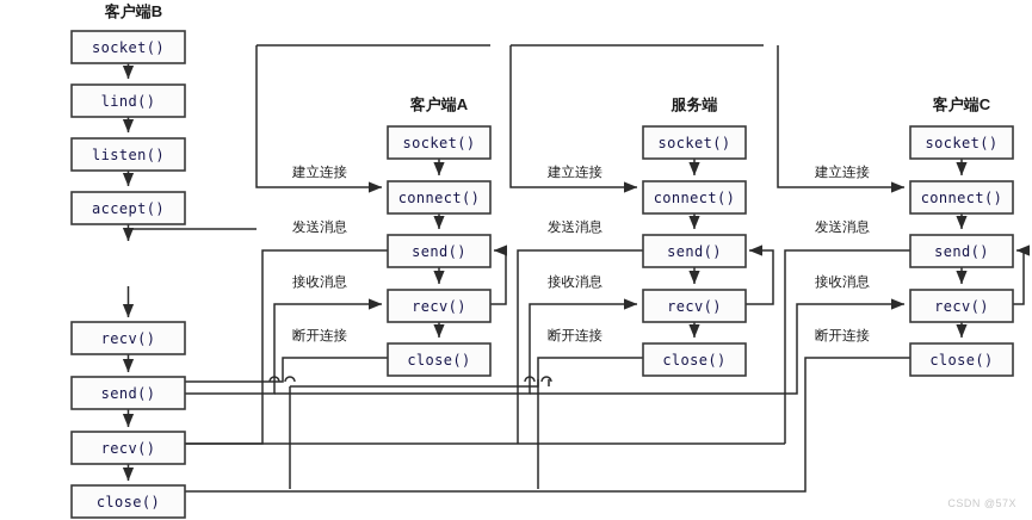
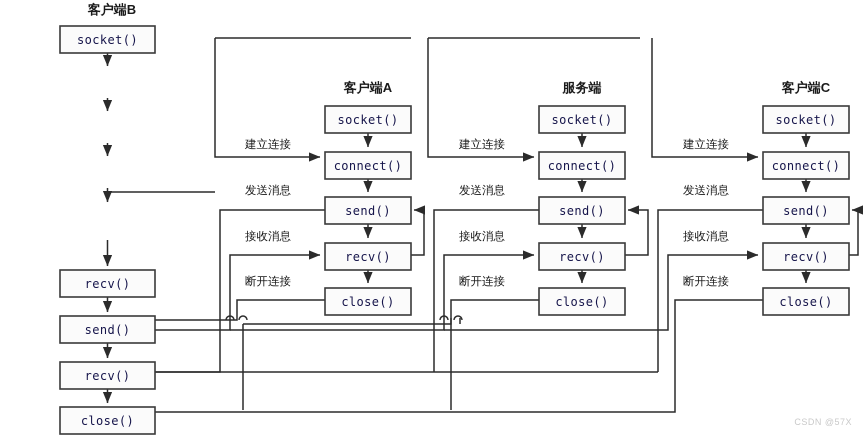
  socket()
- lind()
- listen()
- accept()
  recv()
  send()
  recv()
  close()
  socket()
  connect()
  send()
  recv()
  close()
  socket()
  connect()
  send()
  recv()
  close()
  socket()
  connect()
  send()
  recv()
  close()
  建立连接
  发送消息
  接收消息
  断开连接
  建立连接
  发送消息
  接收消息
  断开连接
  建立连接
  发送消息
  接收消息
  断开连接
  客户端B
  客户端A
  服务端
  客户端C
  CSDN @57X
